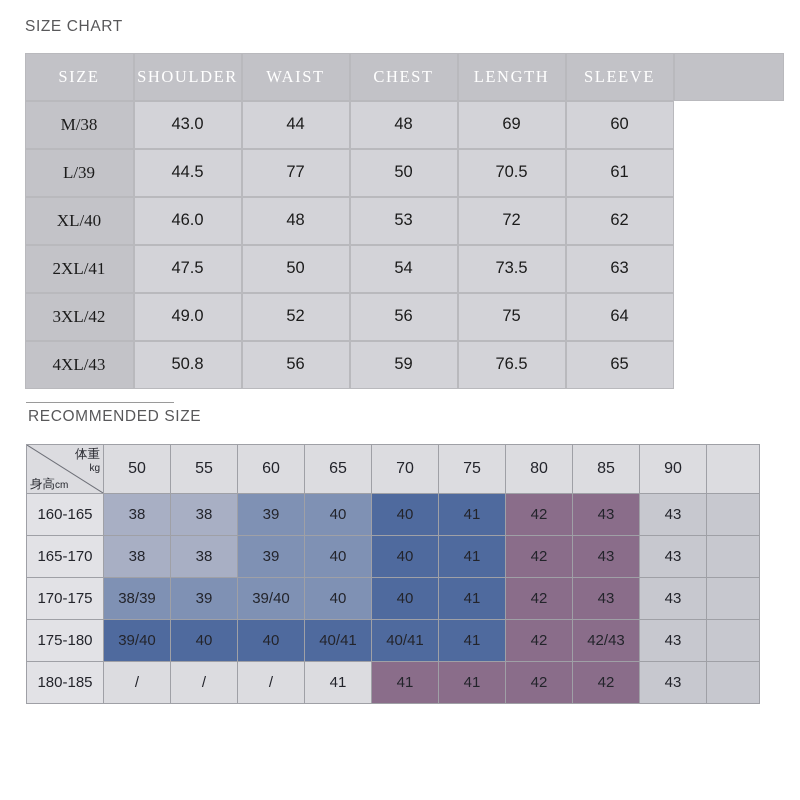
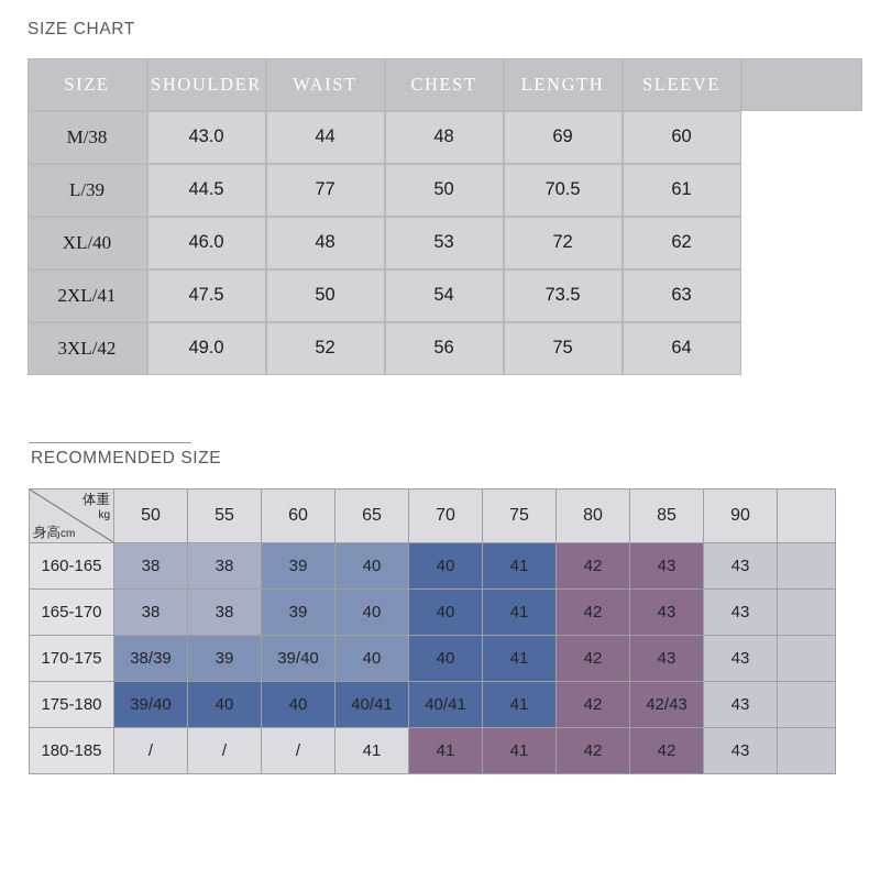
  SIZE CHART
  SIZE	SHOULDER	WAIST	CHEST	LENGTH	SLEEVE
  M/38	43.0	44	48	69	60
  L/39	44.5	77	50	70.5	61
  XL/40	46.0	48	53	72	62
  2XL/41	47.5	50	54	73.5	63
  3XL/42	49.0	52	56	75	64
- 4XL/43	50.8	56	59	76.5	65
  RECOMMENDED SIZE
  体重kg 身高cm	50	55	60	65	70	75	80	85	90
  160-165	38	38	39	40	40	41	42	43	43
  165-170	38	38	39	40	40	41	42	43	43
  170-175	38/39	39	39/40	40	40	41	42	43	43
  175-180	39/40	40	40	40/41	40/41	41	42	42/43	43
  180-185	/	/	/	41	41	41	42	42	43
